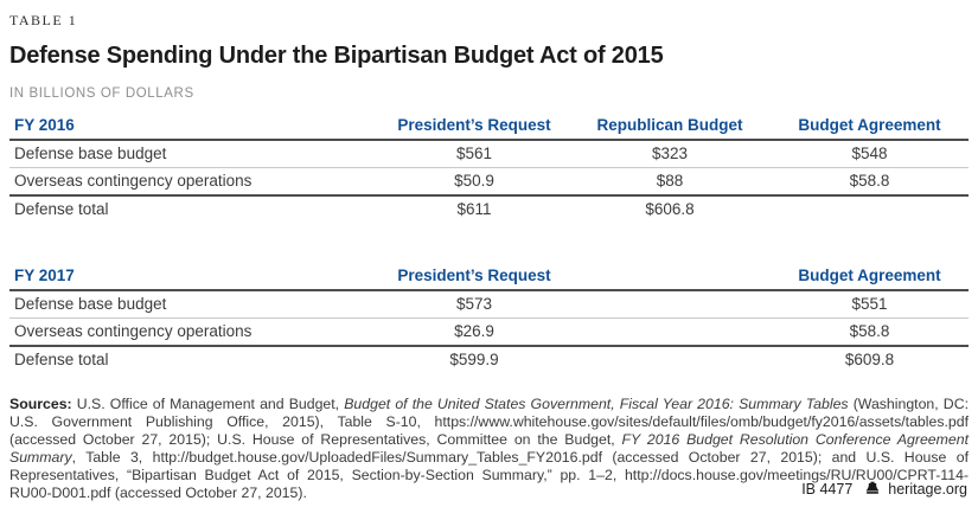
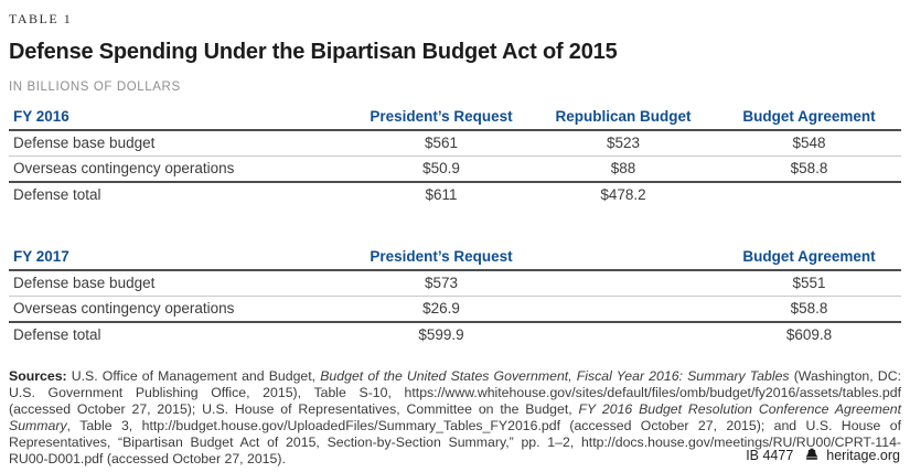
  TABLE 1
  Defense Spending Under the Bipartisan Budget Act of 2015
  IN BILLIONS OF DOLLARS
  FY 2016
  President’s Request
  Republican Budget
  Budget Agreement
  Defense base budget
  $561
- $323
+ $523
  $548
  Overseas contingency operations
  $50.9
  $88
  $58.8
  Defense total
  $611
- $606.8
+ $478.2
  FY 2017
  President’s Request
  Budget Agreement
  Defense base budget
  $573
  $551
  Overseas contingency operations
  $26.9
  $58.8
  Defense total
  $599.9
  $609.8
  Sources: U.S. Office of Management and Budget, Budget of the United States Government, Fiscal Year 2016: Summary Tables (Washington, DC: U.S. Government Publishing Office, 2015), Table S-10, https://www.whitehouse.gov/sites/default/files/omb/budget/fy2016/assets/tables.pdf (accessed October 27, 2015); U.S. House of Representatives, Committee on the Budget, FY 2016 Budget Resolution Conference Agreement Summary, Table 3, http://budget.house.gov/UploadedFiles/Summary_Tables_FY2016.pdf (accessed October 27, 2015); and U.S. House of Representatives, “Bipartisan Budget Act of 2015, Section-by-Section Summary,” pp. 1–2, http://docs.house.gov/meetings/RU/RU00/CPRT-114-RU00-D001.pdf (accessed October 27, 2015).
  IB 4477
  heritage.org
